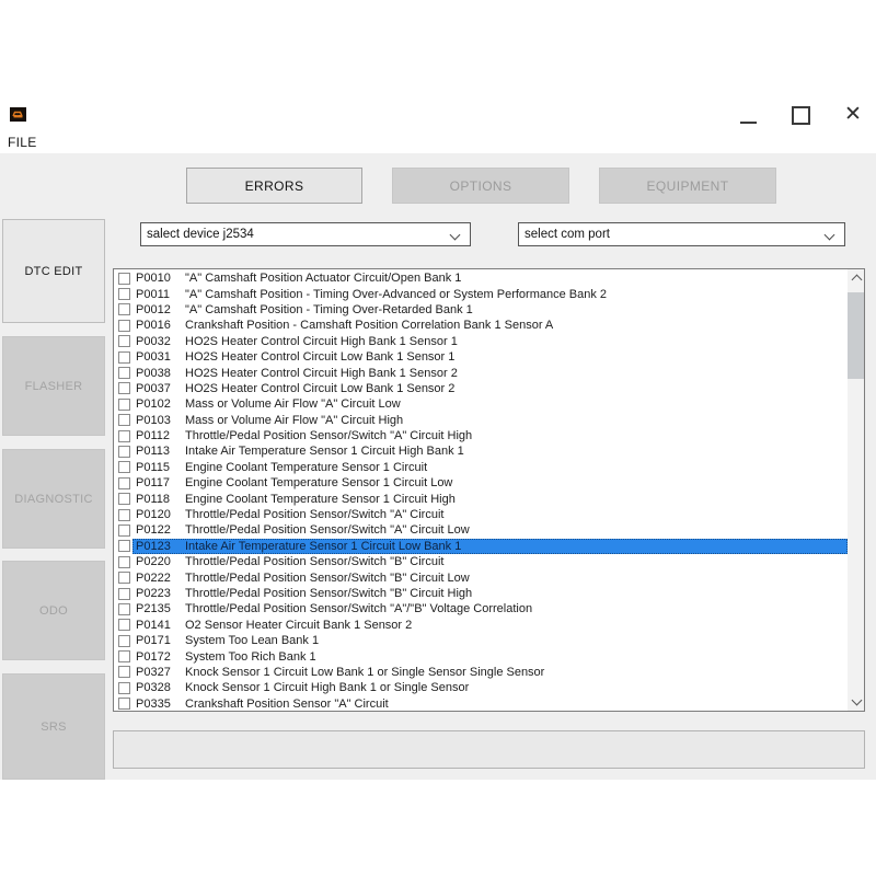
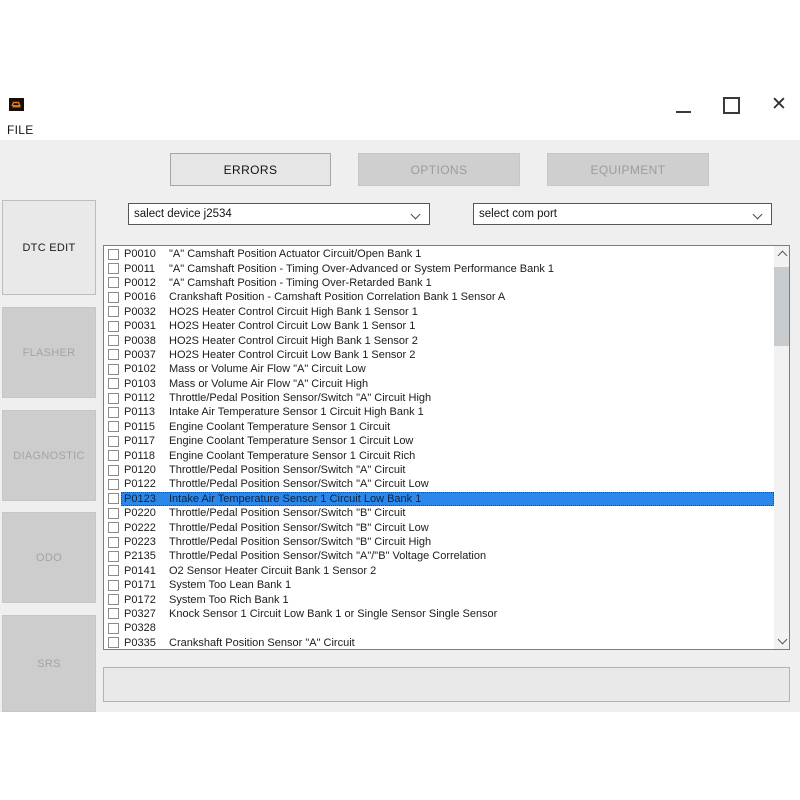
  FILE
  ✕
  ERRORS
  OPTIONS
  EQUIPMENT
  salect device j2534
  select com port
  DTC EDIT
  FLASHER
  DIAGNOSTIC
  ODO
  SRS
  P0010
  "A" Camshaft Position Actuator Circuit/Open Bank 1
  P0011
- "A" Camshaft Position - Timing Over-Advanced or System Performance Bank 2
+ "A" Camshaft Position - Timing Over-Advanced or System Performance Bank 1
  P0012
  "A" Camshaft Position - Timing Over-Retarded Bank 1
  P0016
  Crankshaft Position - Camshaft Position Correlation Bank 1 Sensor A
  P0032
  HO2S Heater Control Circuit High Bank 1 Sensor 1
  P0031
  HO2S Heater Control Circuit Low Bank 1 Sensor 1
  P0038
  HO2S Heater Control Circuit High Bank 1 Sensor 2
  P0037
  HO2S Heater Control Circuit Low Bank 1 Sensor 2
  P0102
  Mass or Volume Air Flow "A" Circuit Low
  P0103
  Mass or Volume Air Flow "A" Circuit High
  P0112
  Throttle/Pedal Position Sensor/Switch "A" Circuit High
  P0113
  Intake Air Temperature Sensor 1 Circuit High Bank 1
  P0115
  Engine Coolant Temperature Sensor 1 Circuit
  P0117
  Engine Coolant Temperature Sensor 1 Circuit Low
  P0118
- Engine Coolant Temperature Sensor 1 Circuit High
+ Engine Coolant Temperature Sensor 1 Circuit Rich
  P0120
  Throttle/Pedal Position Sensor/Switch "A" Circuit
  P0122
  Throttle/Pedal Position Sensor/Switch "A" Circuit Low
  P0123
  Intake Air Temperature Sensor 1 Circuit Low Bank 1
  P0220
  Throttle/Pedal Position Sensor/Switch "B" Circuit
  P0222
  Throttle/Pedal Position Sensor/Switch "B" Circuit Low
  P0223
  Throttle/Pedal Position Sensor/Switch "B" Circuit High
  P2135
  Throttle/Pedal Position Sensor/Switch "A"/"B" Voltage Correlation
  P0141
  O2 Sensor Heater Circuit Bank 1 Sensor 2
  P0171
  System Too Lean Bank 1
  P0172
  System Too Rich Bank 1
  P0327
  Knock Sensor 1 Circuit Low Bank 1 or Single Sensor Single Sensor
  P0328
- Knock Sensor 1 Circuit High Bank 1 or Single Sensor
  P0335
  Crankshaft Position Sensor "A" Circuit
